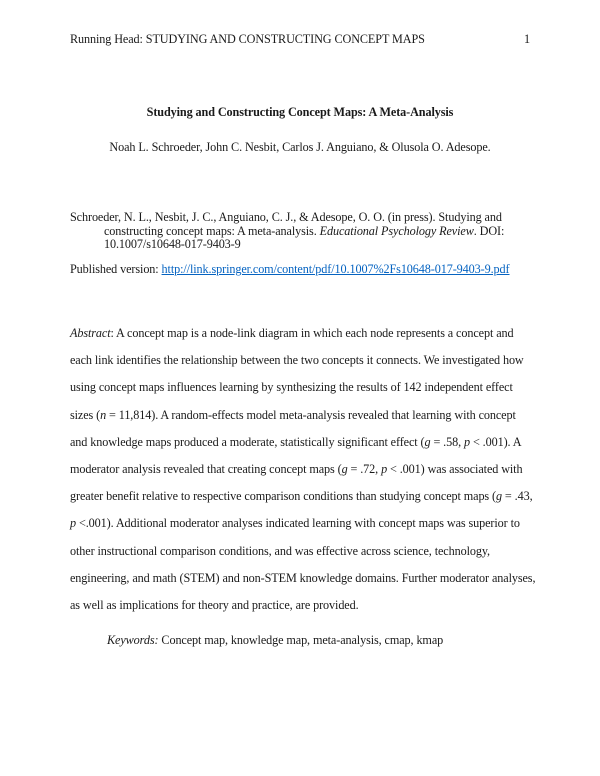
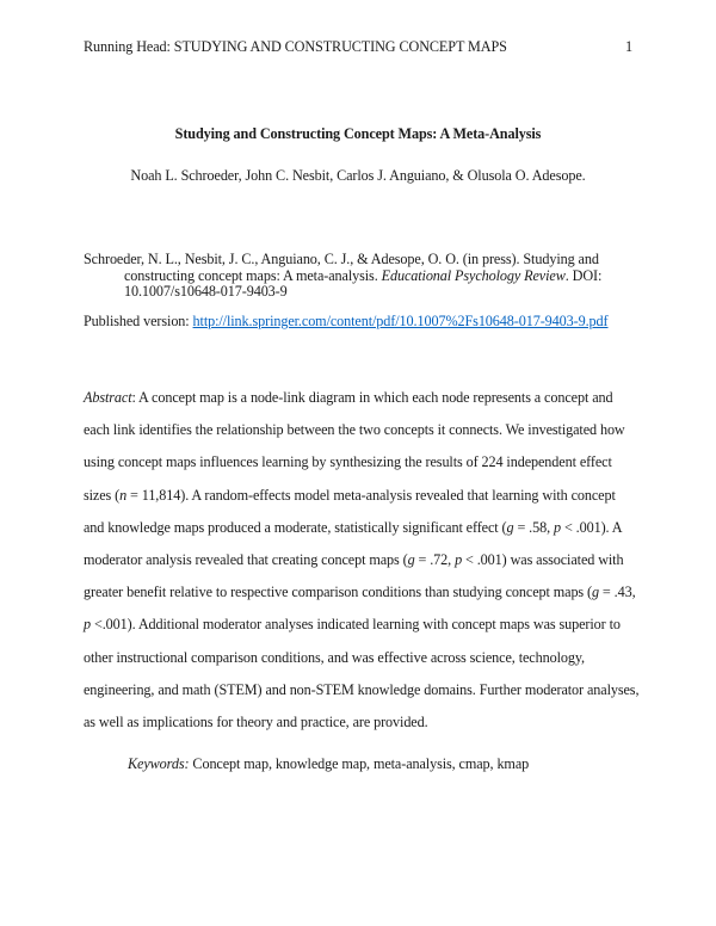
  Running Head: STUDYING AND CONSTRUCTING CONCEPT MAPS
  1
  Studying and Constructing Concept Maps: A Meta-Analysis
  Noah L. Schroeder, John C. Nesbit, Carlos J. Anguiano, & Olusola O. Adesope.
  Schroeder, N. L., Nesbit, J. C., Anguiano, C. J., & Adesope, O. O. (in press). Studying and
  constructing concept maps: A meta-analysis. Educational Psychology Review. DOI:
  10.1007/s10648-017-9403-9
  Published version: http://link.springer.com/content/pdf/10.1007%2Fs10648-017-9403-9.pdf
  Abstract: A concept map is a node-link diagram in which each node represents a concept and
  each link identifies the relationship between the two concepts it connects. We investigated how
- using concept maps influences learning by synthesizing the results of 142 independent effect
+ using concept maps influences learning by synthesizing the results of 224 independent effect
  sizes (n = 11,814). A random-effects model meta-analysis revealed that learning with concept
  and knowledge maps produced a moderate, statistically significant effect (g = .58, p < .001). A
  moderator analysis revealed that creating concept maps (g = .72, p < .001) was associated with
  greater benefit relative to respective comparison conditions than studying concept maps (g = .43,
  p <.001). Additional moderator analyses indicated learning with concept maps was superior to
  other instructional comparison conditions, and was effective across science, technology,
  engineering, and math (STEM) and non-STEM knowledge domains. Further moderator analyses,
  as well as implications for theory and practice, are provided.
  Keywords: Concept map, knowledge map, meta-analysis, cmap, kmap
